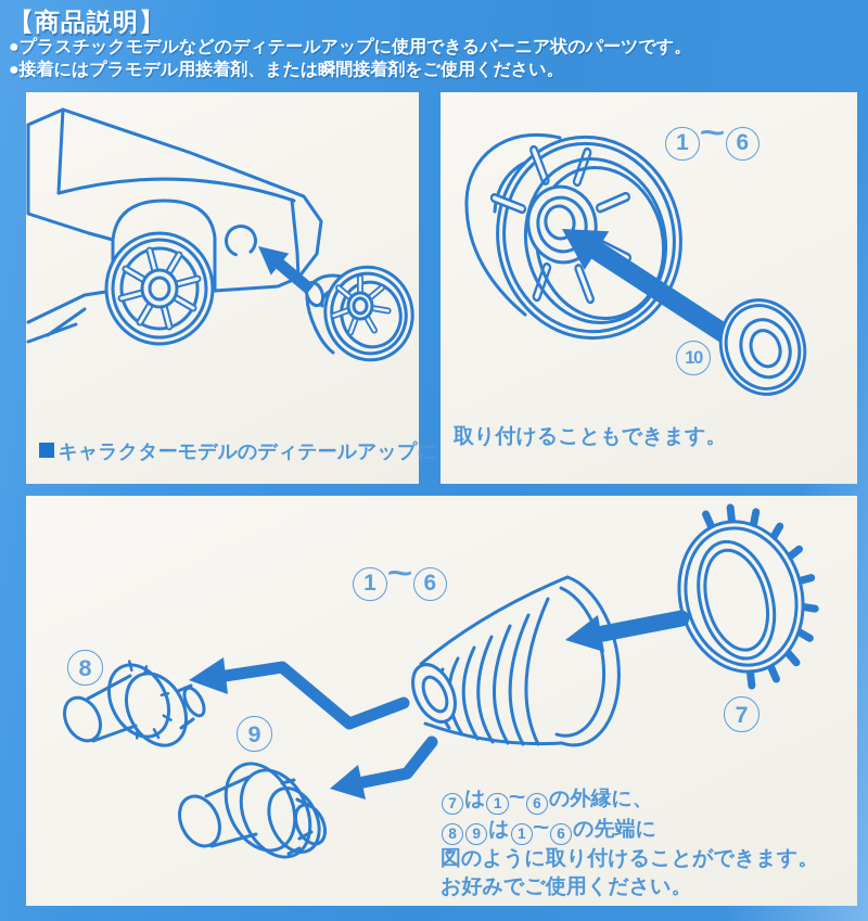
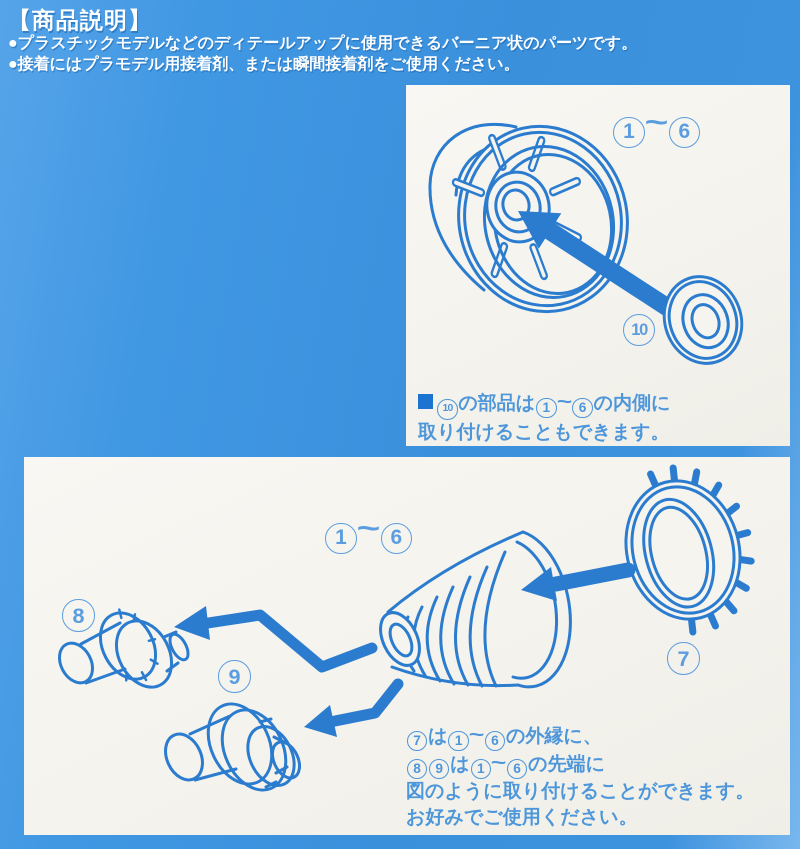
  【商品説明】
  ●プラスチックモデルなどのディテールアップに使用できるバーニア状のパーツです。
  ●接着にはプラモデル用接着剤、または瞬間接着剤をご使用ください。
- キャラクターモデルのディテールアップに
  1 ~ 6
  10
+ 10 の部品は 1 ~ 6 の内側に
  取り付けることもできます。
  1 ~ 6
  7
  8
  9
  7 は 1 ~ 6 の外縁に、
  8 9 は 1 ~ 6 の先端に
  図のように取り付けることができます。
  お好みでご使用ください。
